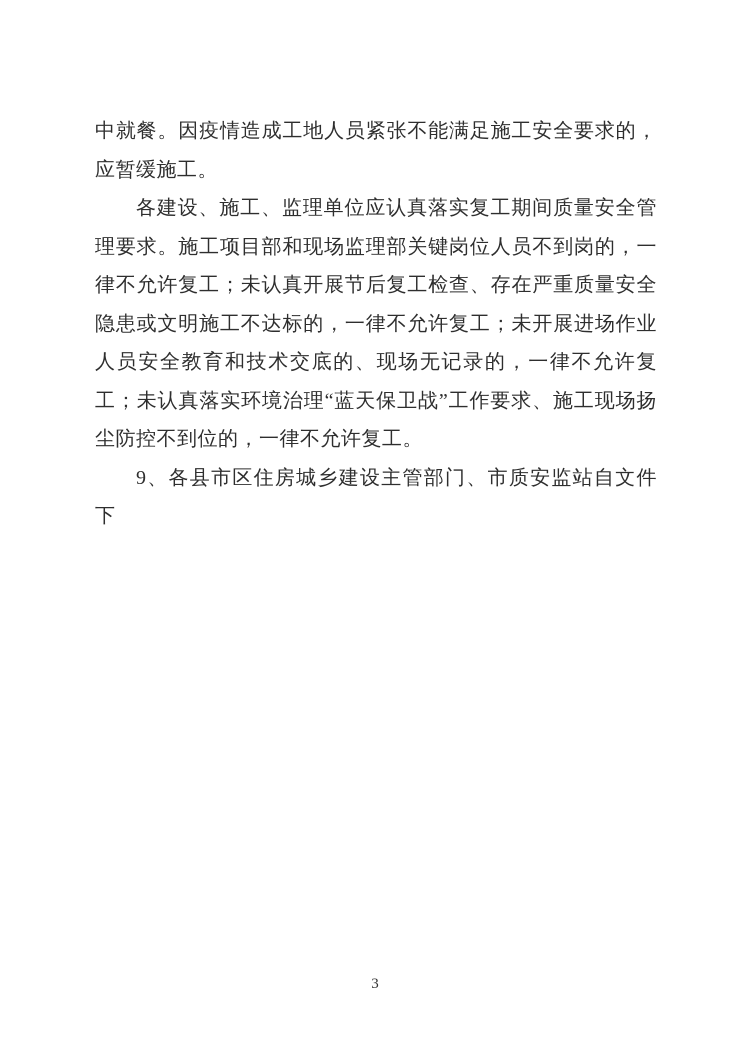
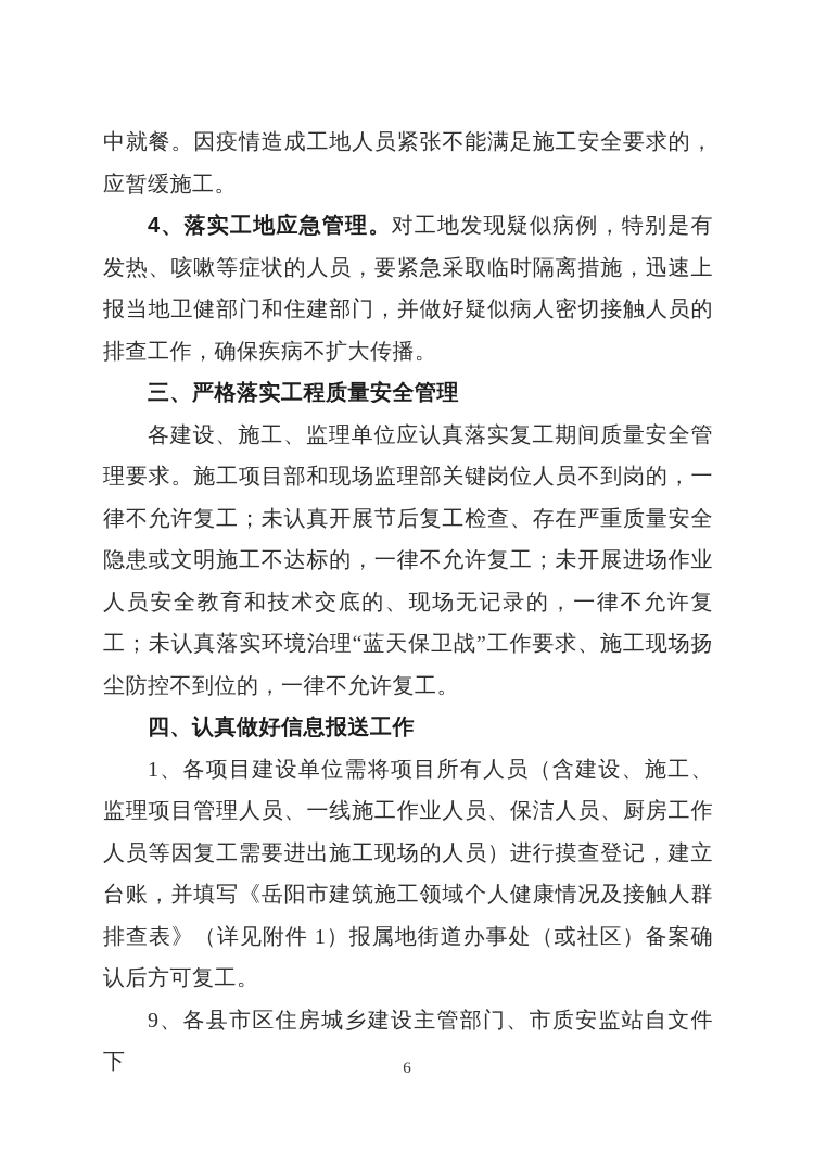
  中就餐。因疫情造成工地人员紧张不能满足施工安全要求的，应暂缓施工。
+ 4、落实工地应急管理。对工地发现疑似病例，特别是有发热、咳嗽等症状的人员，要紧急采取临时隔离措施，迅速上报当地卫健部门和住建部门，并做好疑似病人密切接触人员的排查工作，确保疾病不扩大传播。
+ 三、严格落实工程质量安全管理
  各建设、施工、监理单位应认真落实复工期间质量安全管理要求。施工项目部和现场监理部关键岗位人员不到岗的，一律不允许复工；未认真开展节后复工检查、存在严重质量安全隐患或文明施工不达标的，一律不允许复工；未开展进场作业人员安全教育和技术交底的、现场无记录的，一律不允许复工；未认真落实环境治理“蓝天保卫战”工作要求、施工现场扬尘防控不到位的，一律不允许复工。
+ 四、认真做好信息报送工作
+ 1、各项目建设单位需将项目所有人员（含建设、施工、监理项目管理人员、一线施工作业人员、保洁人员、厨房工作人员等因复工需要进出施工现场的人员）进行摸查登记，建立台账，并填写《岳阳市建筑施工领域个人健康情况及接触人群排查表》（详见附件 1）报属地街道办事处（或社区）备案确认后方可复工。
  9、各县市区住房城乡建设主管部门、市质安监站自文件下
- 3
+ 6
